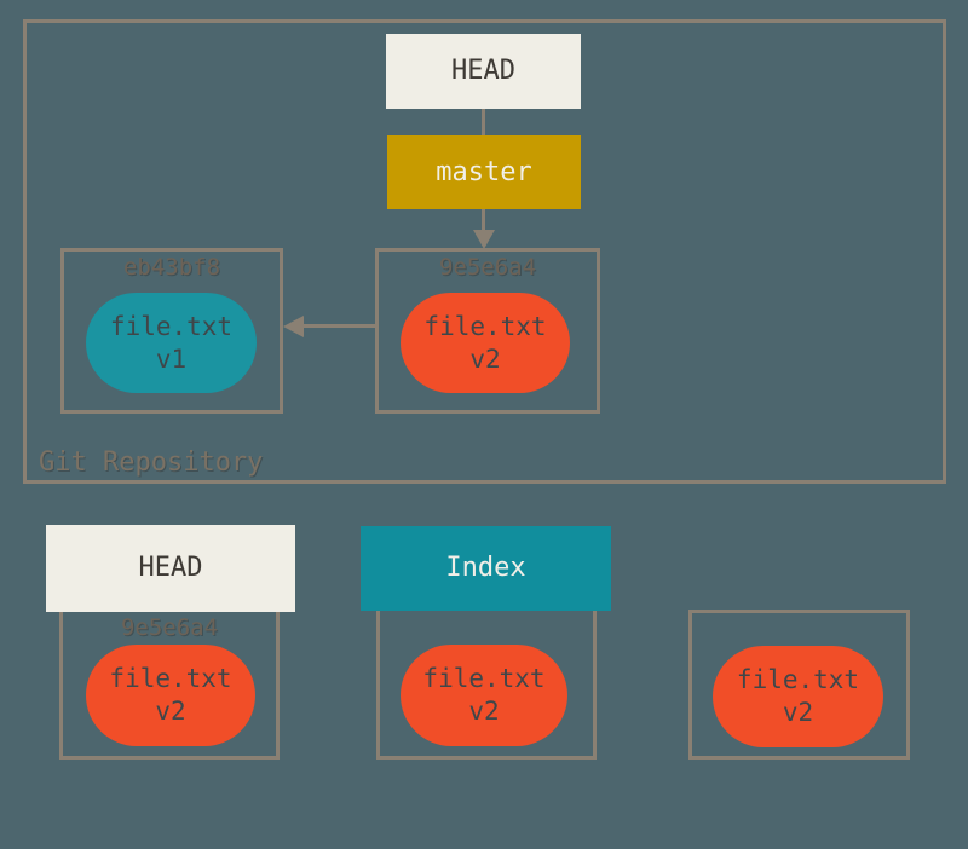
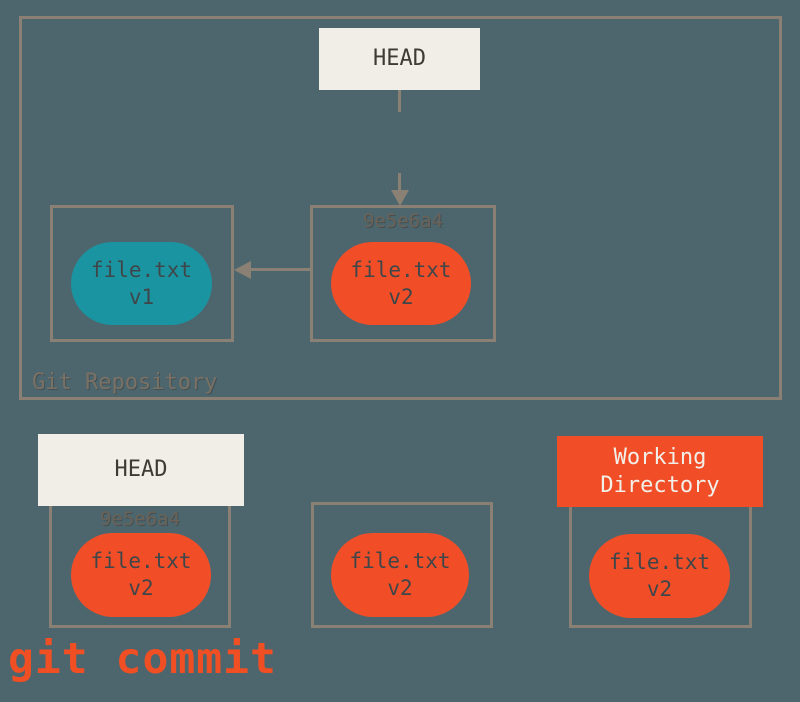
  Git Repository
  HEAD
- master
- eb43bf8
  file.txt
  v1
  9e5e6a4
  file.txt
  v2
  HEAD
  9e5e6a4
  file.txt
  v2
- Index
  file.txt
  v2
+ Working Directory
  file.txt
  v2
+ git commit
